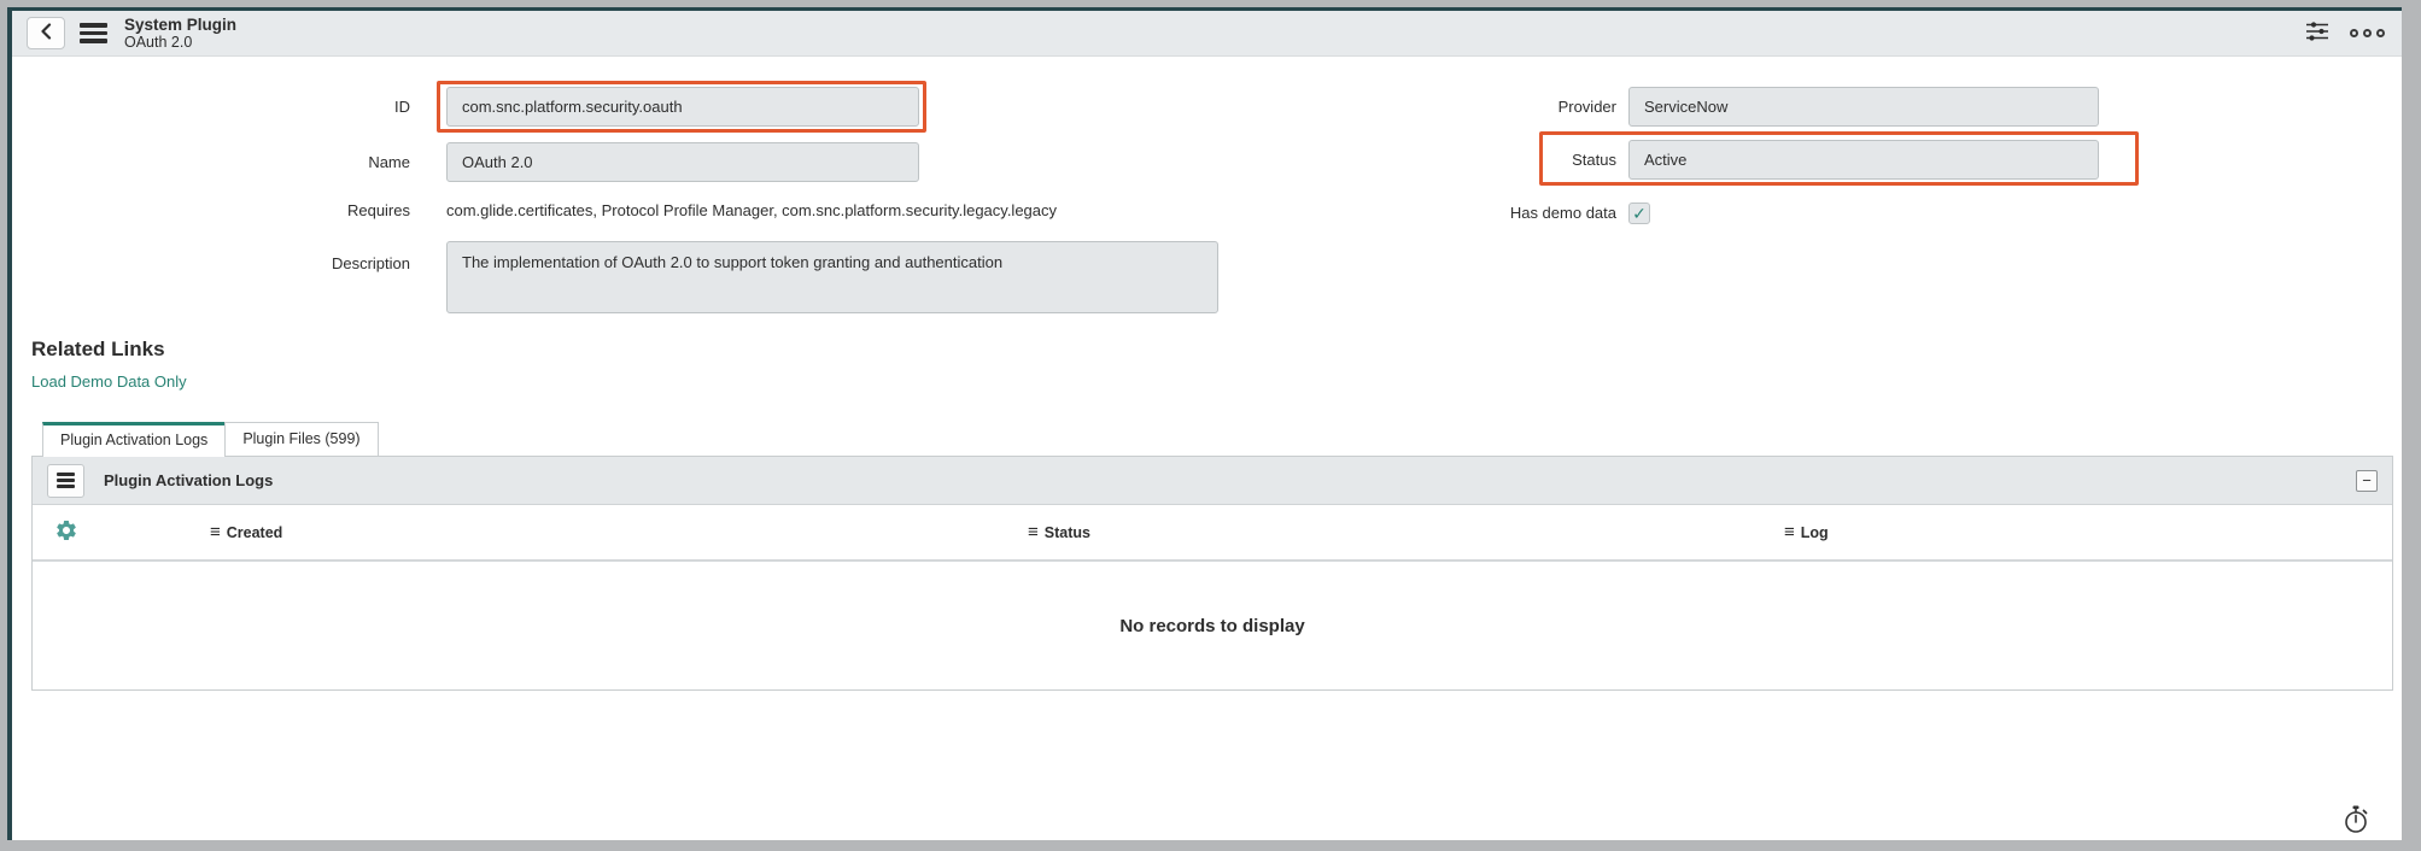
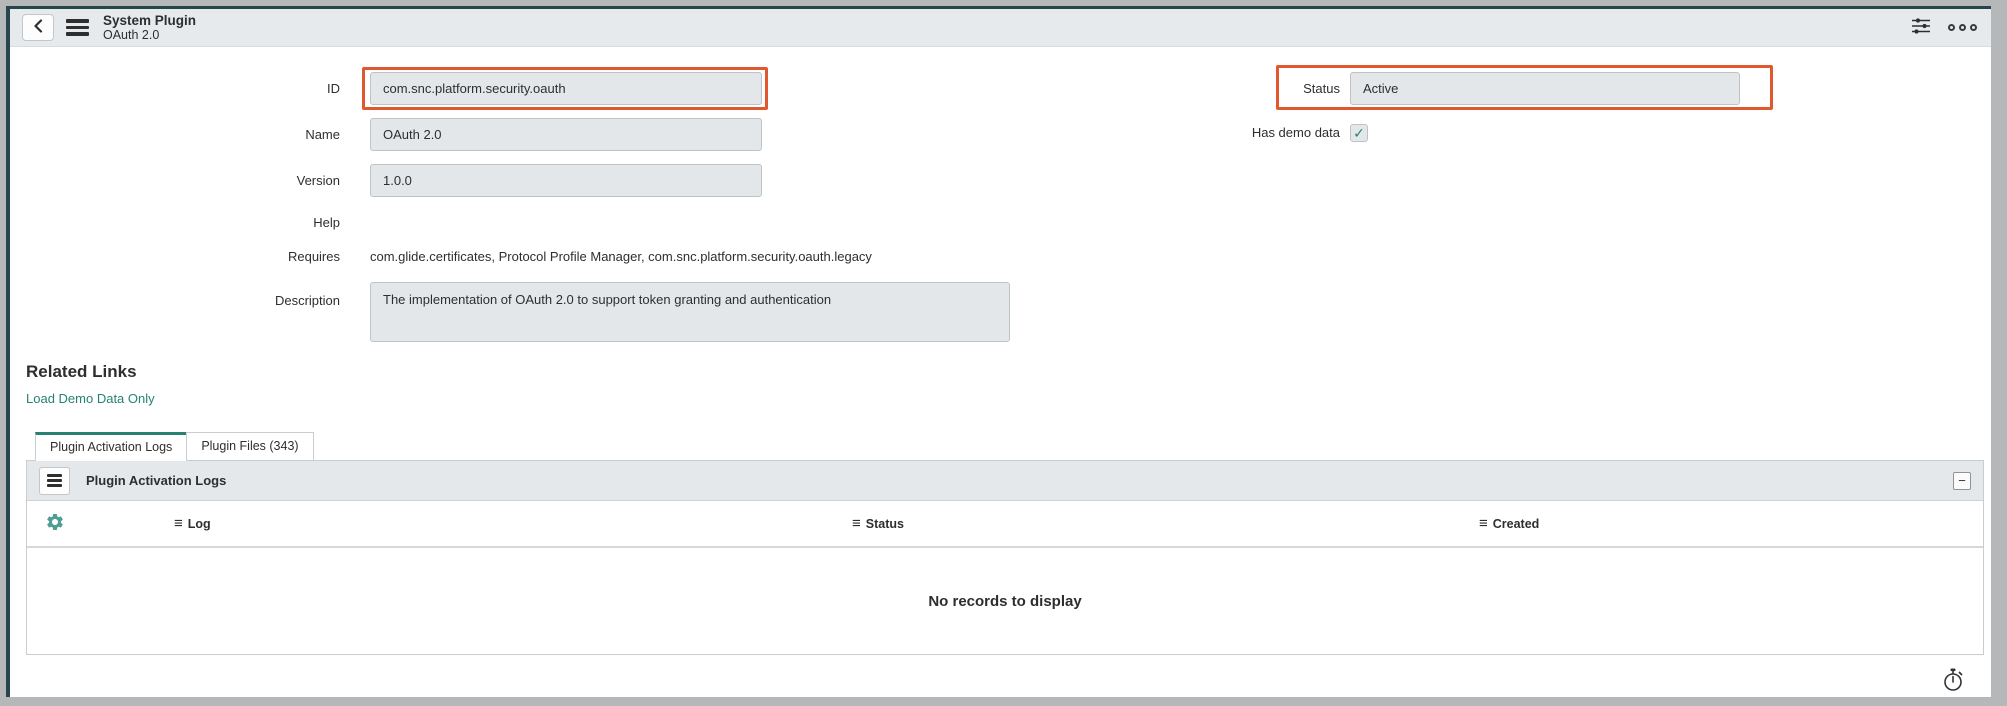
  System Plugin
  OAuth 2.0
  ID
  com.snc.platform.security.oauth
  Name
  OAuth 2.0
+ Version
+ 1.0.0
+ Help
  Requires
- com.glide.certificates, Protocol Profile Manager, com.snc.platform.security.legacy.legacy
+ com.glide.certificates, Protocol Profile Manager, com.snc.platform.security.oauth.legacy
  Description
  The implementation of OAuth 2.0 to support token granting and authentication
- Provider
- ServiceNow
  Status
  Active
  Has demo data
  ✓
  Related Links
  Load Demo Data Only
  Plugin Activation Logs
- Plugin Files (599)
+ Plugin Files (343)
  Plugin Activation Logs
  −
  ≡
- Created
+ Log
  ≡
  Status
  ≡
- Log
+ Created
  No records to display
